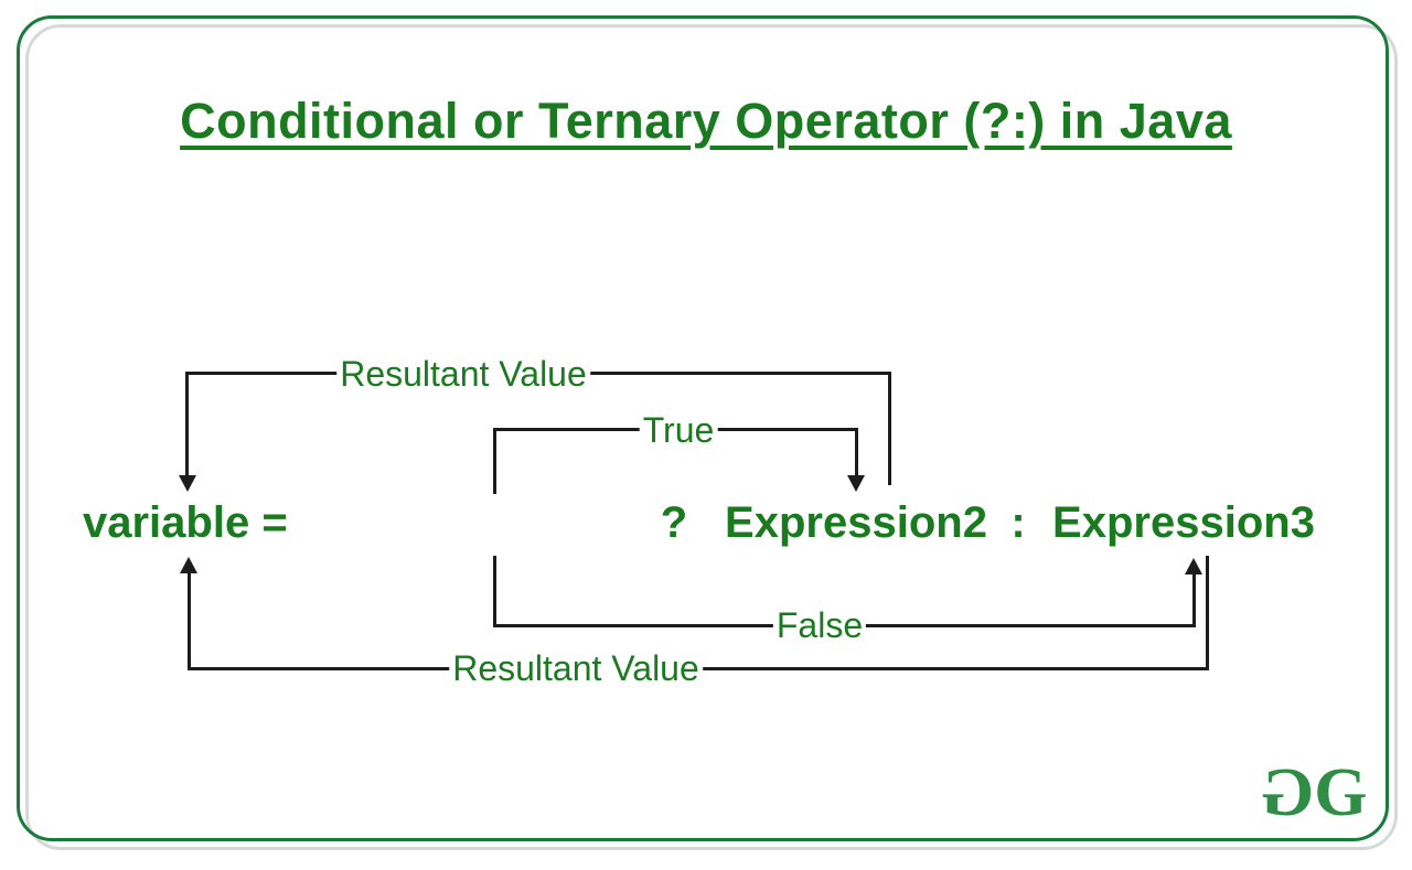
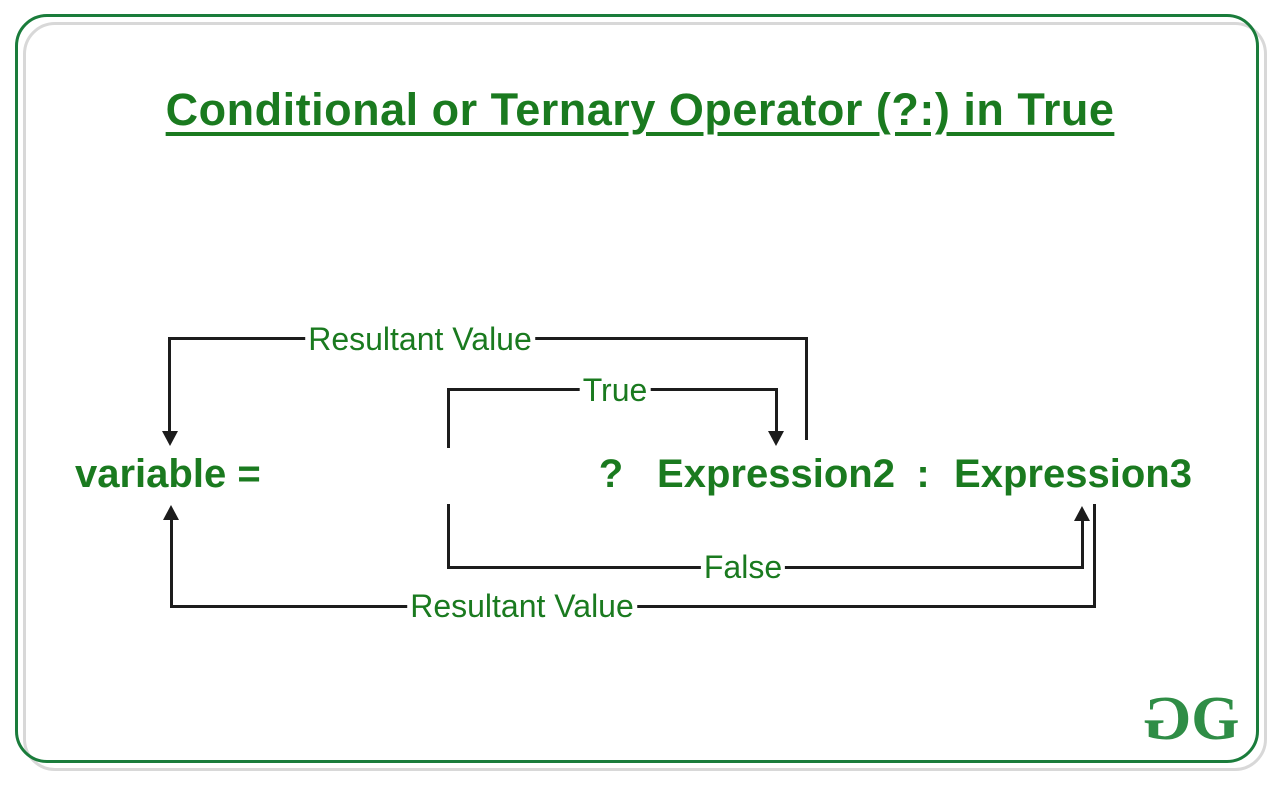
- Conditional or Ternary Operator (?:) in Java
+ Conditional or Ternary Operator (?:) in True
  Resultant Value
  True
  variable =
  ?
  Expression2
  :
  Expression3
  False
  Resultant Value
